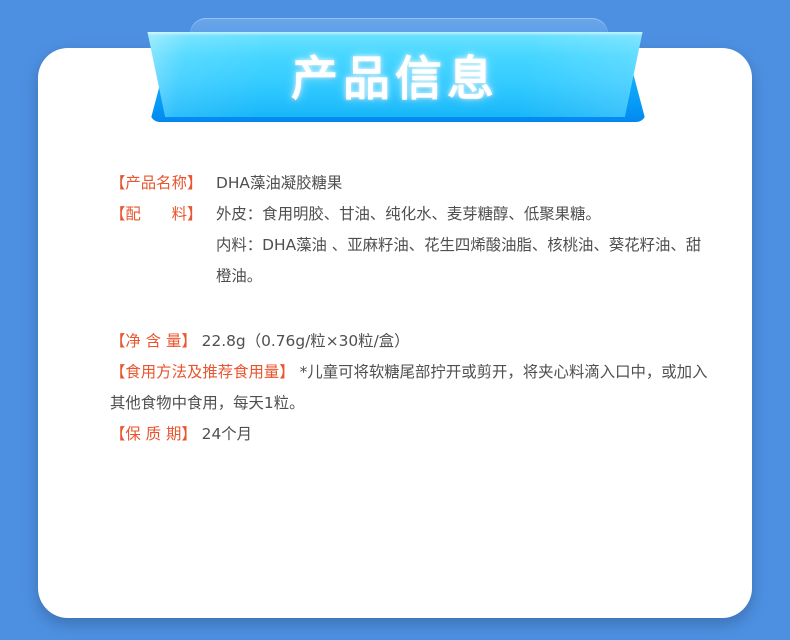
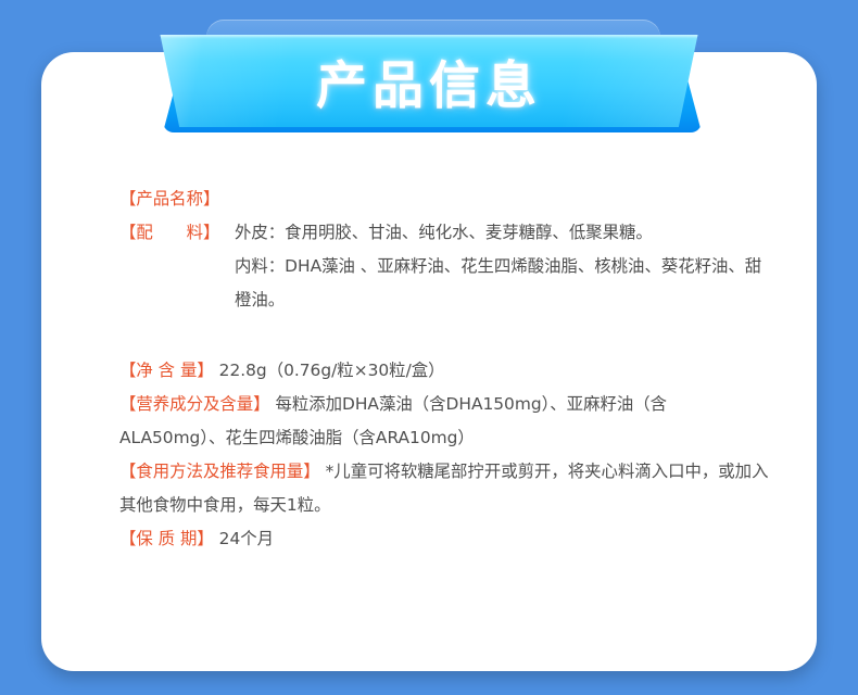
  产品信息
  【产品名称】
- DHA藻油凝胶糖果
  【配 料】
  外皮：食用明胶、甘油、纯化水、麦芽糖醇、低聚果糖。
  内料：DHA藻油 、亚麻籽油、花生四烯酸油脂、核桃油、葵花籽油、甜橙油。
  【净 含 量】 22.8g（0.76g/粒×30粒/盒）
+ 【营养成分及含量】 每粒添加DHA藻油（含DHA150mg）、亚麻籽油（含ALA50mg）、花生四烯酸油脂（含ARA10mg）
  【食用方法及推荐食用量】 *儿童可将软糖尾部拧开或剪开，将夹心料滴入口中，或加入其他食物中食用，每天1粒。
  【保 质 期】 24个月
